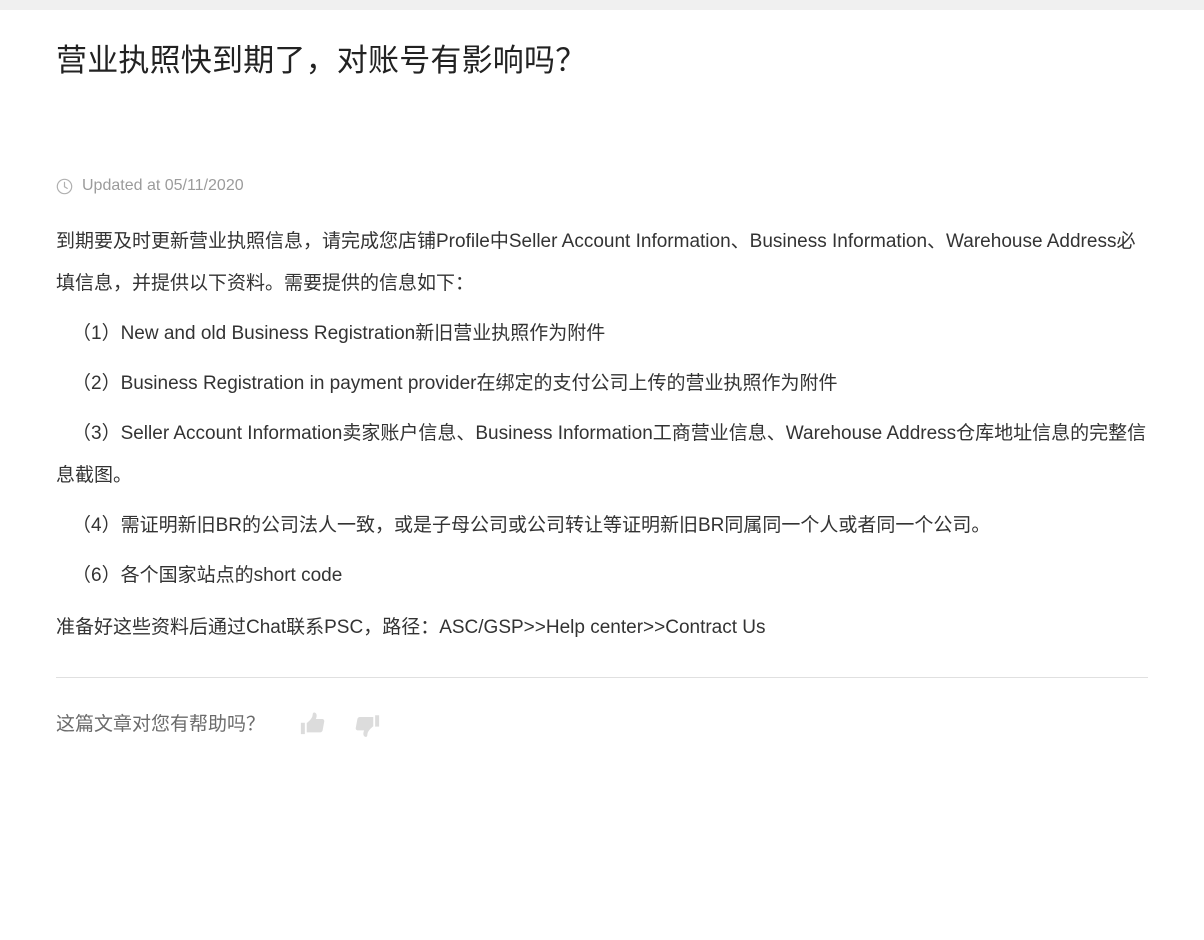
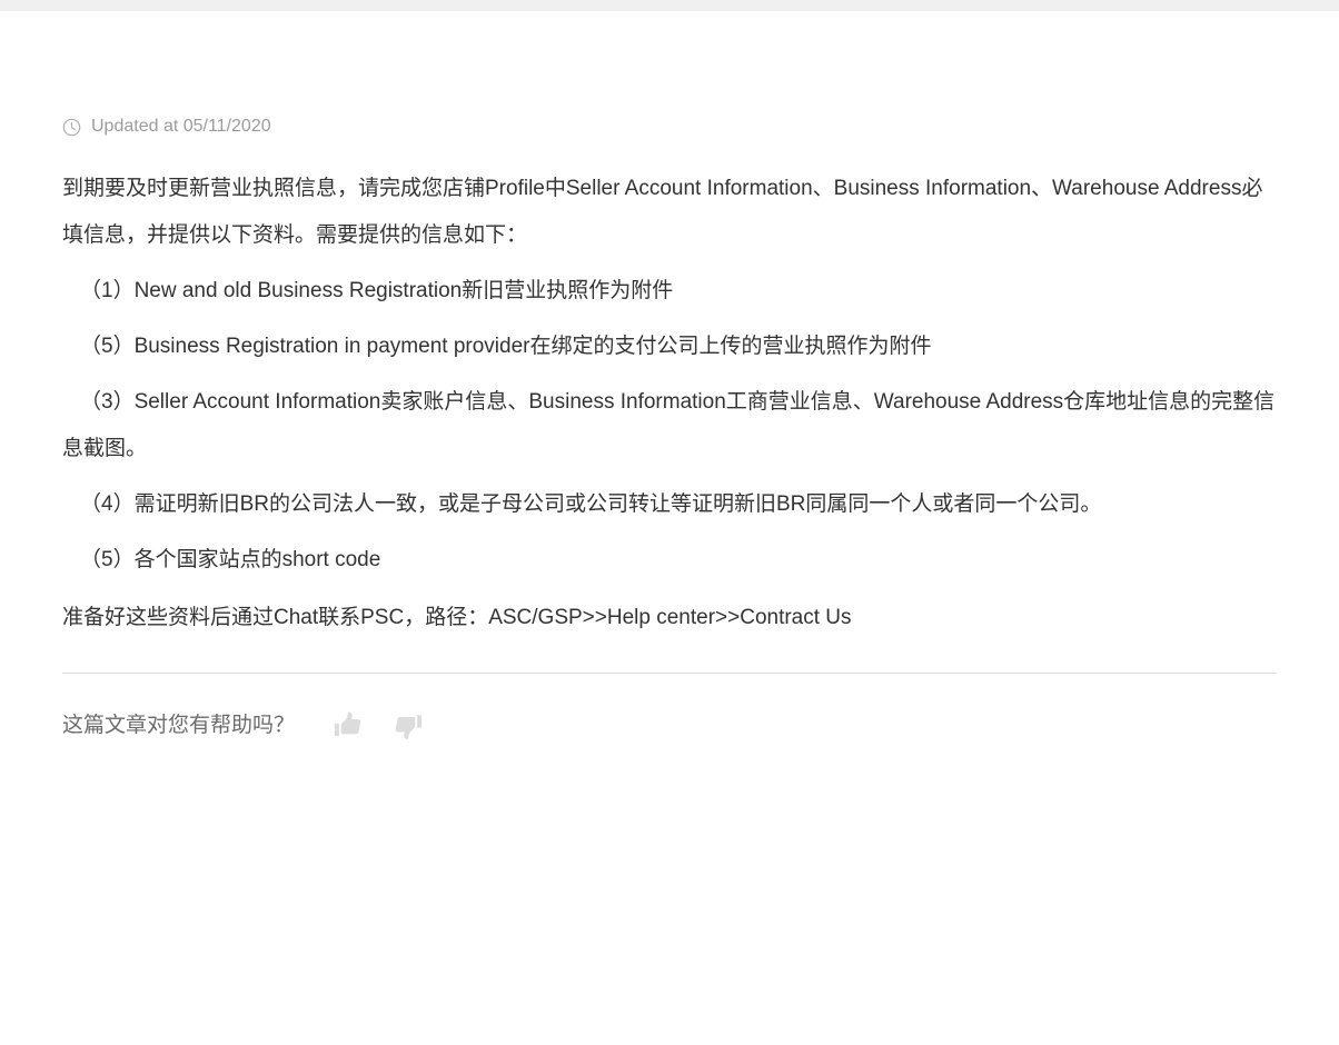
- 营业执照快到期了，对账号有影响吗？
  Updated at 05/11/2020
  到期要及时更新营业执照信息，请完成您店铺Profile中Seller Account Information、Business Information、Warehouse Address必填信息，并提供以下资料。需要提供的信息如下：
  （1）New and old Business Registration新旧营业执照作为附件
- （2）Business Registration in payment provider在绑定的支付公司上传的营业执照作为附件
+ （5）Business Registration in payment provider在绑定的支付公司上传的营业执照作为附件
  （3）Seller Account Information卖家账户信息、Business Information工商营业信息、Warehouse Address仓库地址信息的完整信息截图。
  （4）需证明新旧BR的公司法人一致，或是子母公司或公司转让等证明新旧BR同属同一个人或者同一个公司。
- （6）各个国家站点的short code
+ （5）各个国家站点的short code
  准备好这些资料后通过Chat联系PSC，路径：ASC/GSP>>Help center>>Contract Us
  这篇文章对您有帮助吗？
